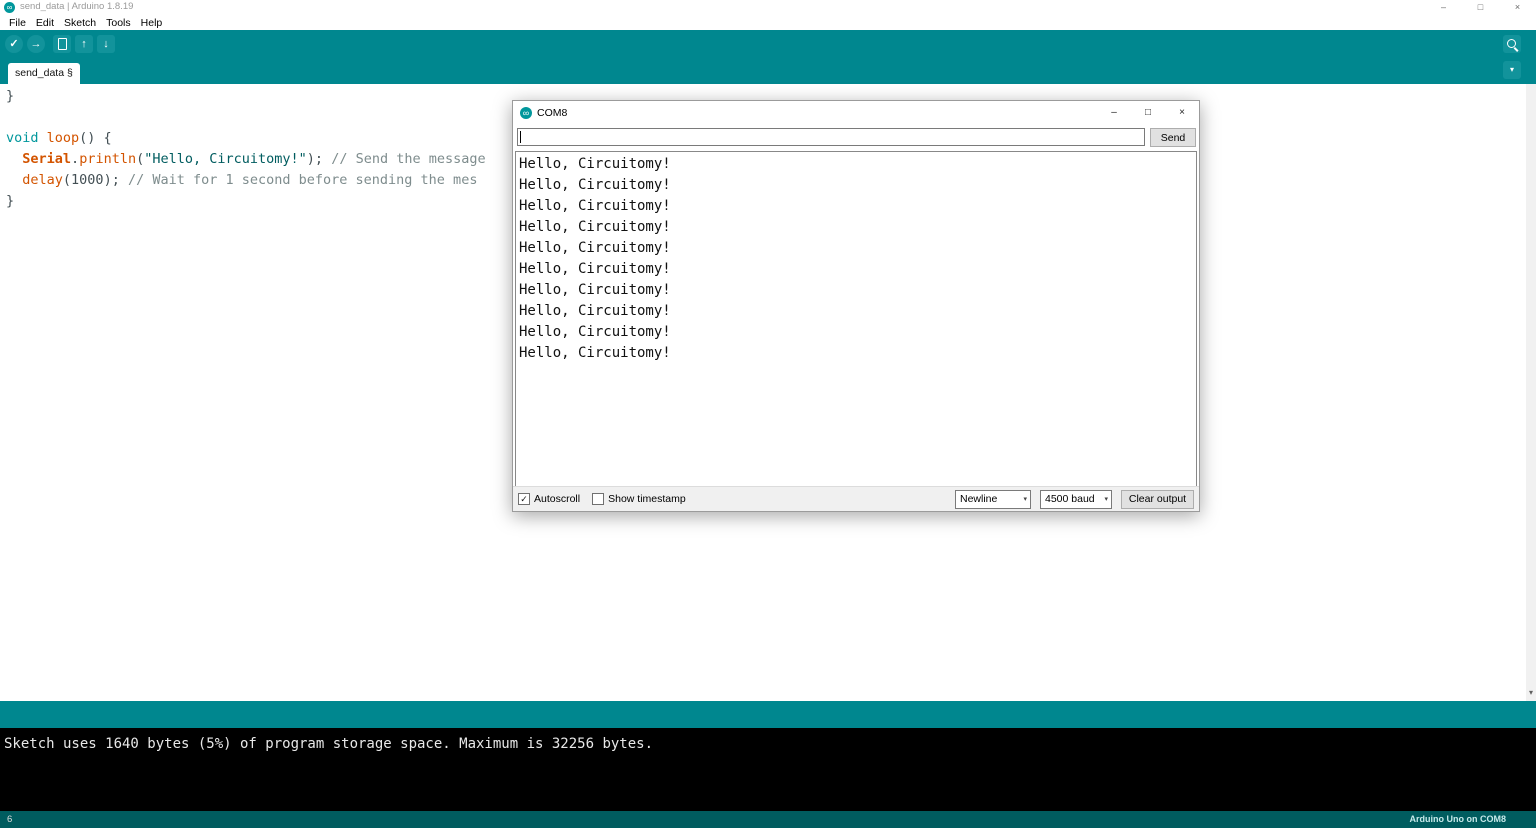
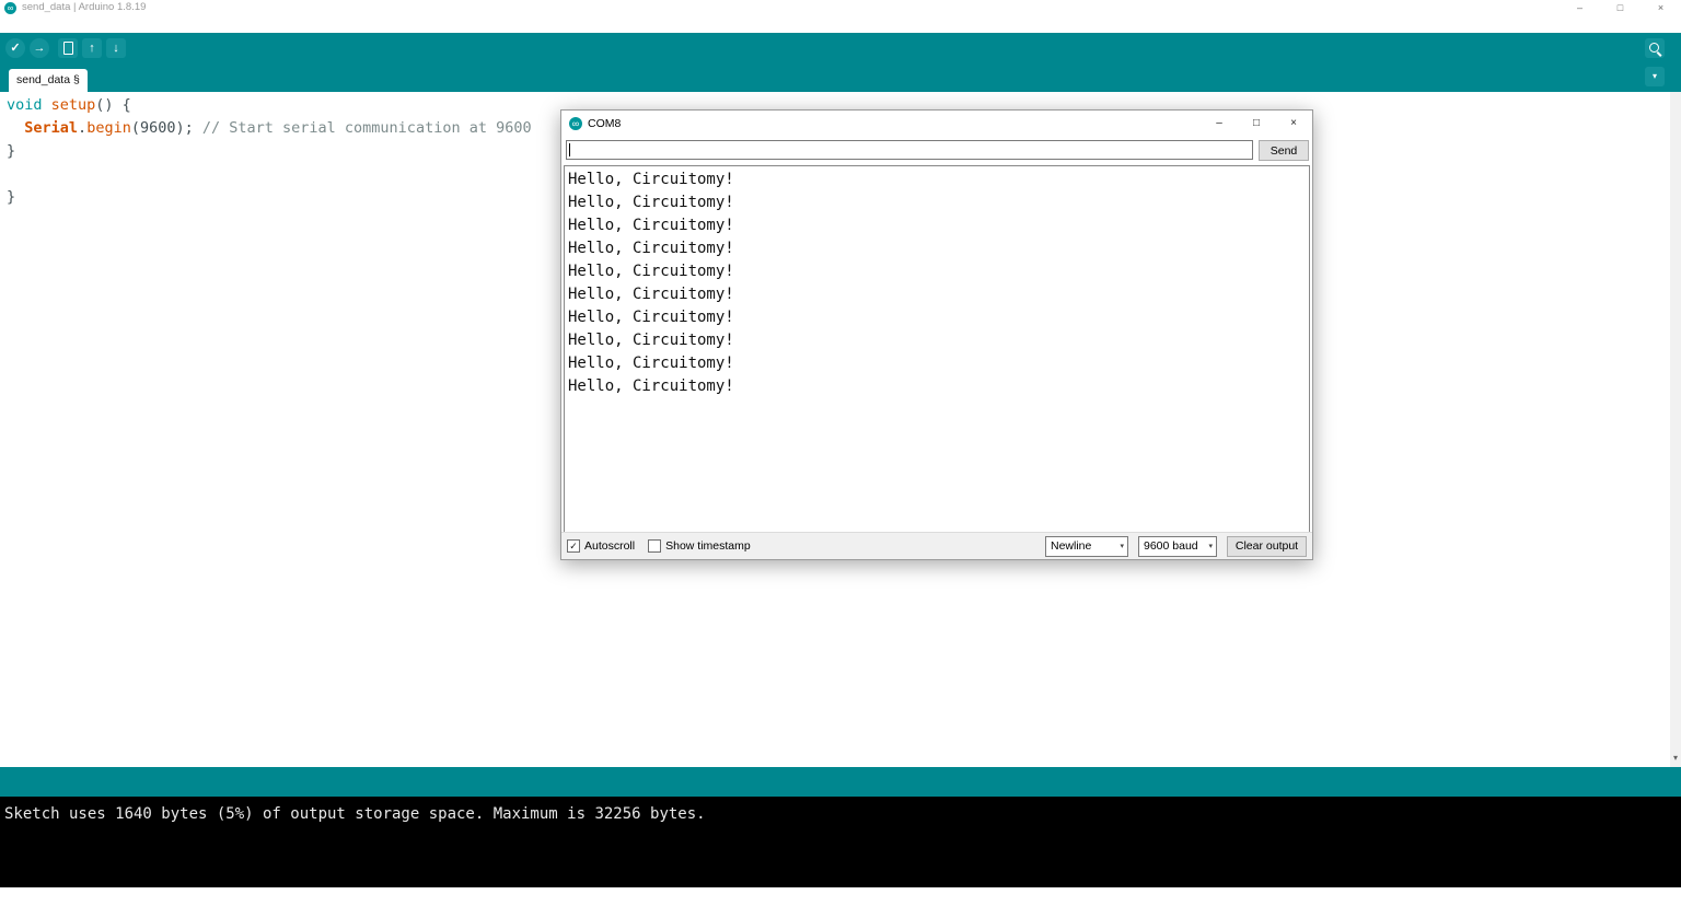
  ∞
  send_data | Arduino 1.8.19
  –
  □
  ×
- File
- Edit
- Sketch
- Tools
- Help
  ✓
  →
  ↑
  ↓
  send_data §
  ▾
+ void setup() {
+ Serial.begin(9600); // Start serial communication at 9600
  }
- void loop() {
- Serial.println("Hello, Circuitomy!"); // Send the message
- delay(1000); // Wait for 1 second before sending the mes
  }
  ▾
- Sketch uses 1640 bytes (5%) of program storage space. Maximum is 32256 bytes.
+ Sketch uses 1640 bytes (5%) of output storage space. Maximum is 32256 bytes.
- 6
- Arduino Uno on COM8
  ∞
  COM8
  –
  □
  ×
  Send
  Hello, Circuitomy!
  Hello, Circuitomy!
  Hello, Circuitomy!
  Hello, Circuitomy!
  Hello, Circuitomy!
  Hello, Circuitomy!
  Hello, Circuitomy!
  Hello, Circuitomy!
  Hello, Circuitomy!
  Hello, Circuitomy!
  ✓
  Autoscroll
  Show timestamp
  Newline
- 4500 baud
+ 9600 baud
  Clear output
